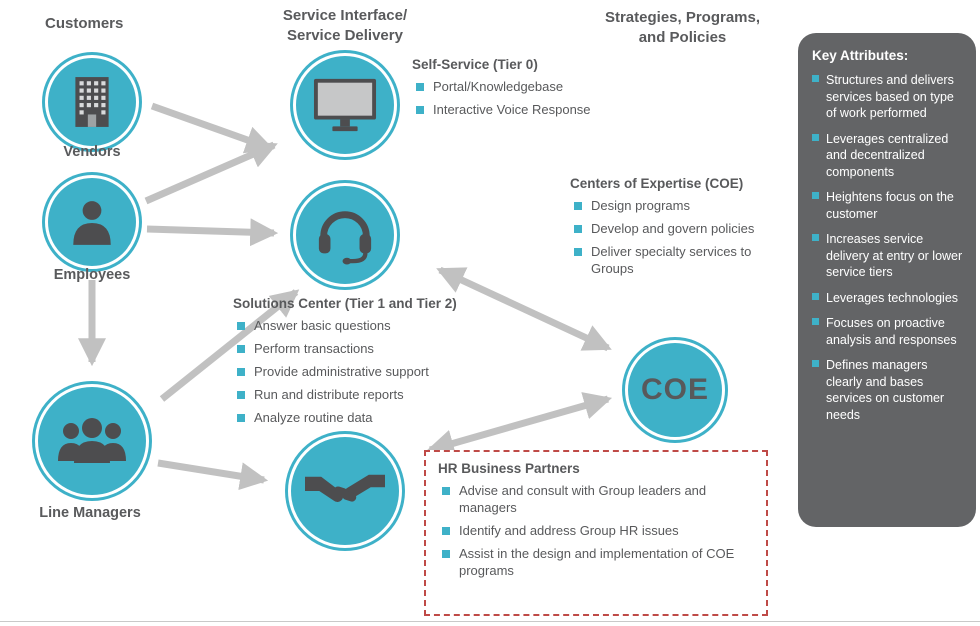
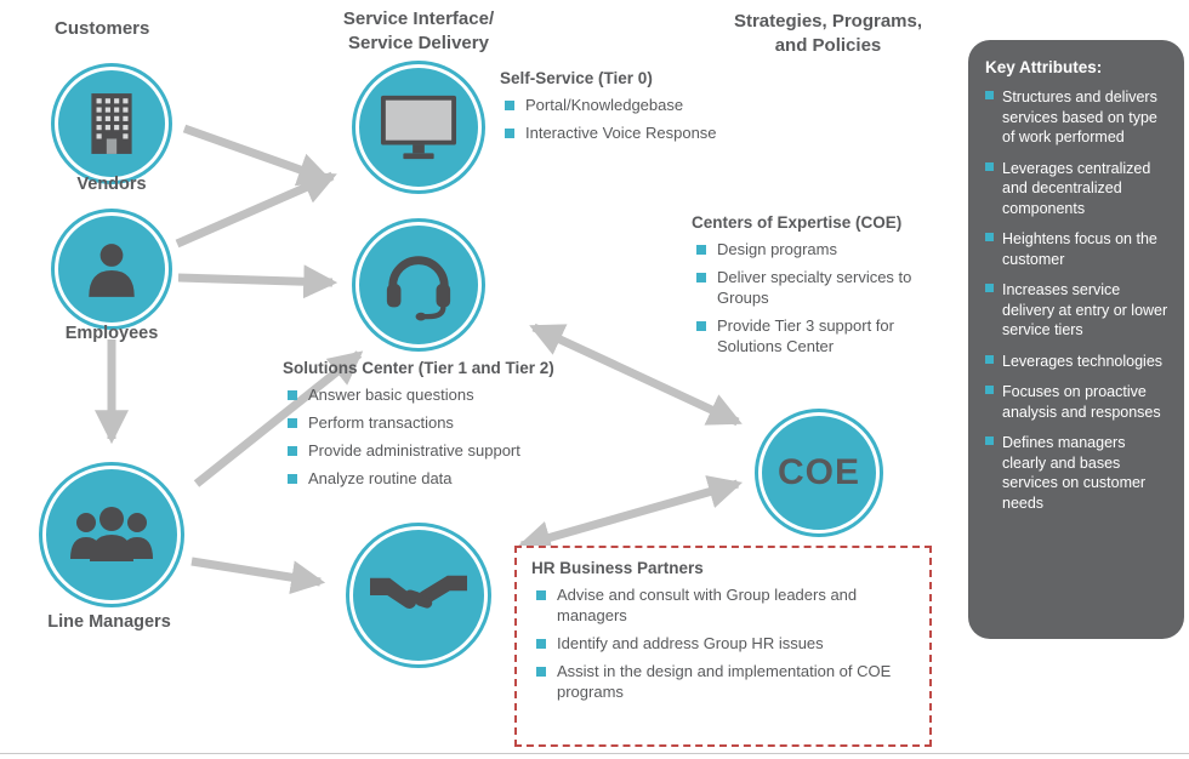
  Customers
  Service Interface/
  Service Delivery
  Strategies, Programs,
  and Policies
  Vendors
  Employees
  Line Managers
  COE
  Self-Service (Tier 0)
  Portal/Knowledgebase
  Interactive Voice Response
  Centers of Expertise (COE)
  Design programs
- Develop and govern policies
  Deliver specialty services to Groups
+ Provide Tier 3 support for Solutions Center
  Solutions Center (Tier 1 and Tier 2)
  Answer basic questions
  Perform transactions
  Provide administrative support
- Run and distribute reports
  Analyze routine data
  HR Business Partners
  Advise and consult with Group leaders and managers
  Identify and address Group HR issues
  Assist in the design and implementation of COE programs
  Key Attributes:
  Structures and delivers services based on type of work performed
  Leverages centralized and decentralized components
  Heightens focus on the customer
  Increases service delivery at entry or lower service tiers
  Leverages technologies
  Focuses on proactive analysis and responses
  Defines managers clearly and bases services on customer needs
